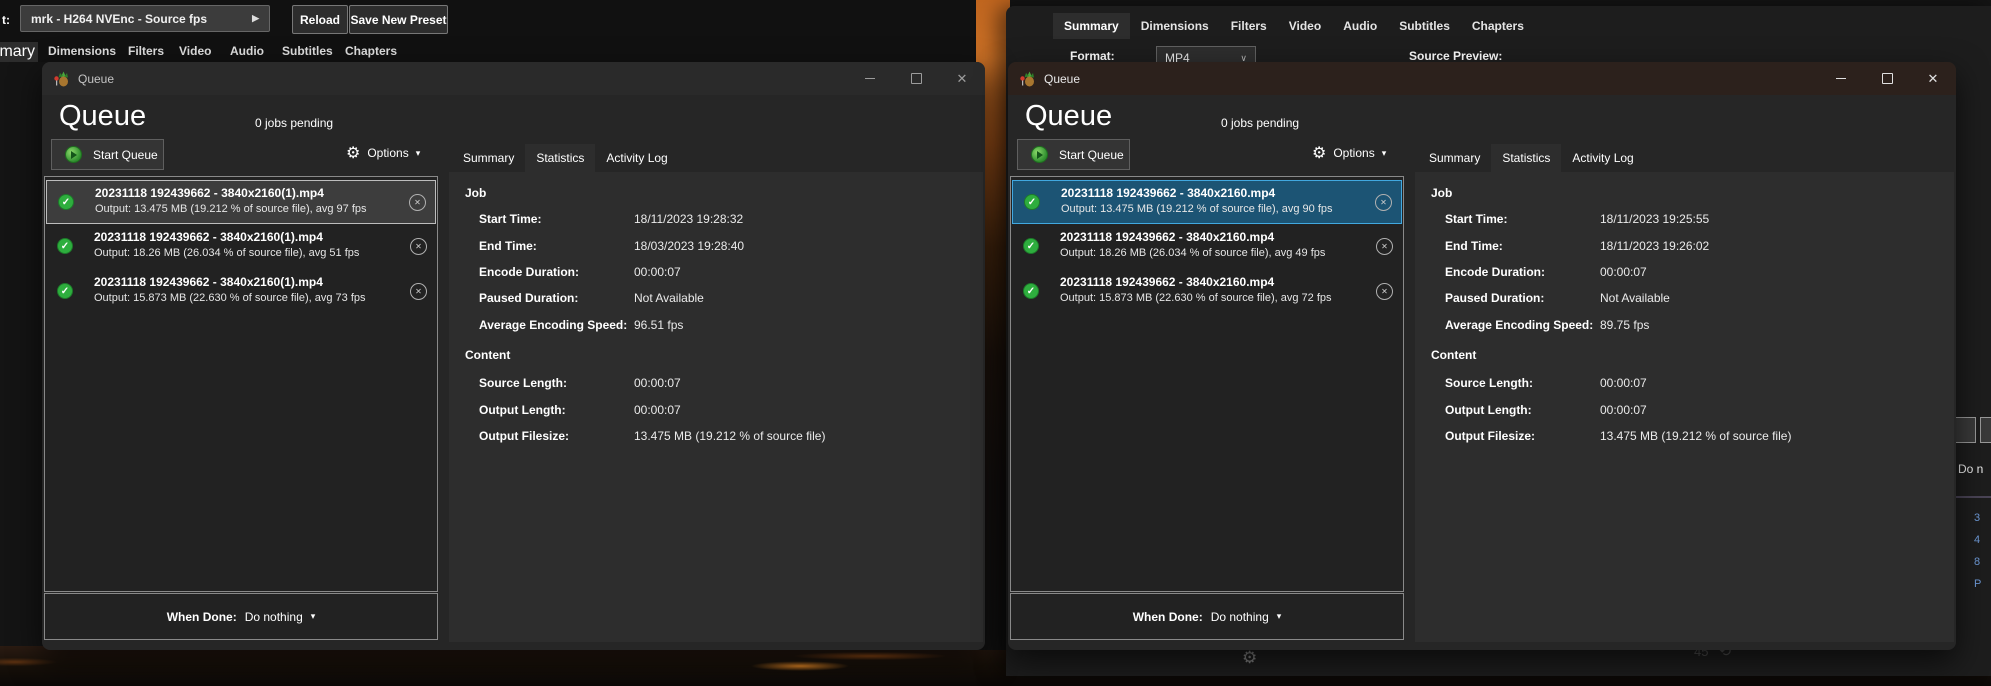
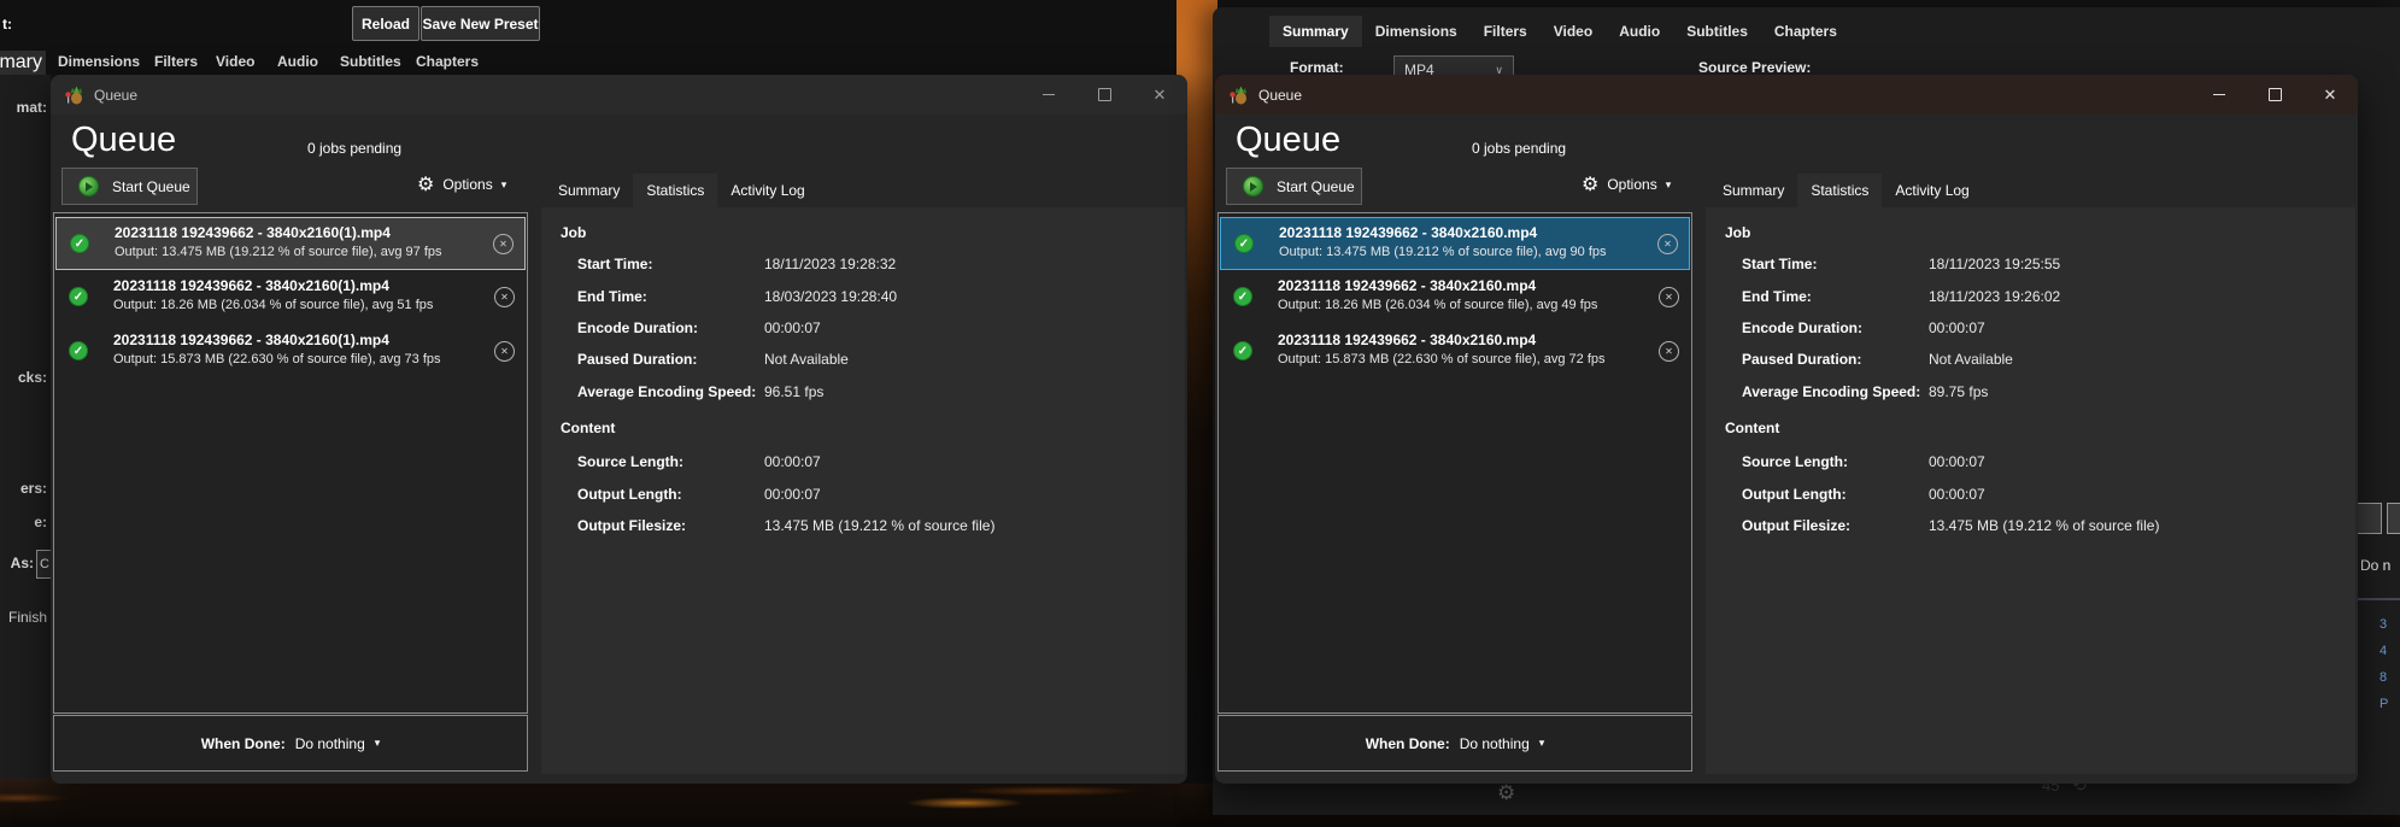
  t:
- mrk - H264 NVEnc - Source fps
- ▶
  Reload
  Save New Preset
  mary
  Dimensions
  Filters
  Video
  Audio
  Subtitles
  Chapters
+ mat:
+ cks:
+ ers:
+ e:
+ As:
+ C
+ Finish
  Summary
  Dimensions
  Filters
  Video
  Audio
  Subtitles
  Chapters
  Format:
  MP4
  ∨
  Source Preview:
  Do n
  3
  4
  8
  P
  ⚙
  45
  ⟲
  Queue
  ✕
  Queue
  0 jobs pending
  Start Queue
  ⚙
  Options
  ▾
  Summary
  Statistics
  Activity Log
  ✓
  20231118 192439662 - 3840x2160(1).mp4
  Output: 13.475 MB (19.212 % of source file), avg 97 fps
  ✕
  ✓
  20231118 192439662 - 3840x2160(1).mp4
  Output: 18.26 MB (26.034 % of source file), avg 51 fps
  ✕
  ✓
  20231118 192439662 - 3840x2160(1).mp4
  Output: 15.873 MB (22.630 % of source file), avg 73 fps
  ✕
  When Done:
  Do nothing
  ▾
  Job
  Start Time:
  18/11/2023 19:28:32
  End Time:
  18/03/2023 19:28:40
  Encode Duration:
  00:00:07
  Paused Duration:
  Not Available
  Average Encoding Speed:
  96.51 fps
  Content
  Source Length:
  00:00:07
  Output Length:
  00:00:07
  Output Filesize:
  13.475 MB (19.212 % of source file)
  Queue
  ✕
  Queue
  0 jobs pending
  Start Queue
  ⚙
  Options
  ▾
  Summary
  Statistics
  Activity Log
  ✓
  20231118 192439662 - 3840x2160.mp4
  Output: 13.475 MB (19.212 % of source file), avg 90 fps
  ✕
  ✓
  20231118 192439662 - 3840x2160.mp4
  Output: 18.26 MB (26.034 % of source file), avg 49 fps
  ✕
  ✓
  20231118 192439662 - 3840x2160.mp4
  Output: 15.873 MB (22.630 % of source file), avg 72 fps
  ✕
  When Done:
  Do nothing
  ▾
  Job
  Start Time:
  18/11/2023 19:25:55
  End Time:
  18/11/2023 19:26:02
  Encode Duration:
  00:00:07
  Paused Duration:
  Not Available
  Average Encoding Speed:
  89.75 fps
  Content
  Source Length:
  00:00:07
  Output Length:
  00:00:07
  Output Filesize:
  13.475 MB (19.212 % of source file)
